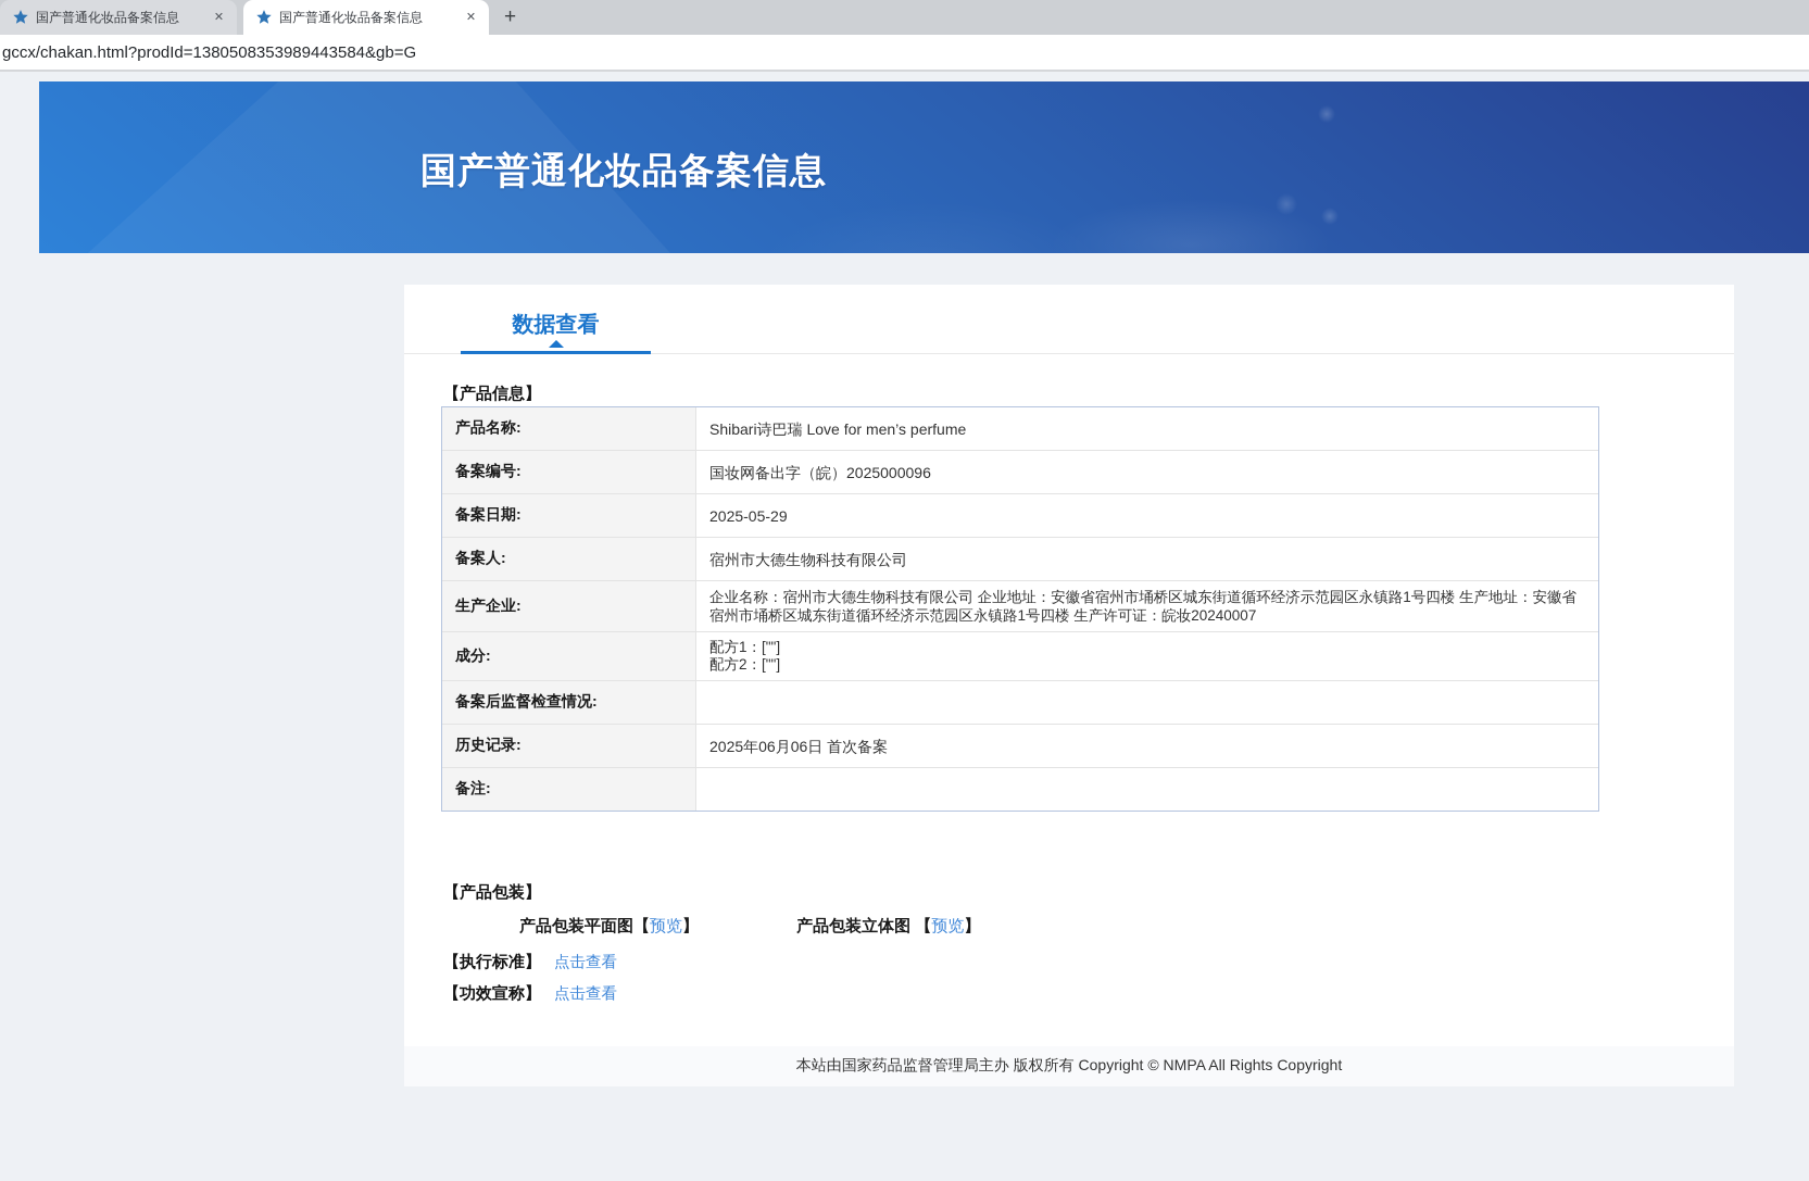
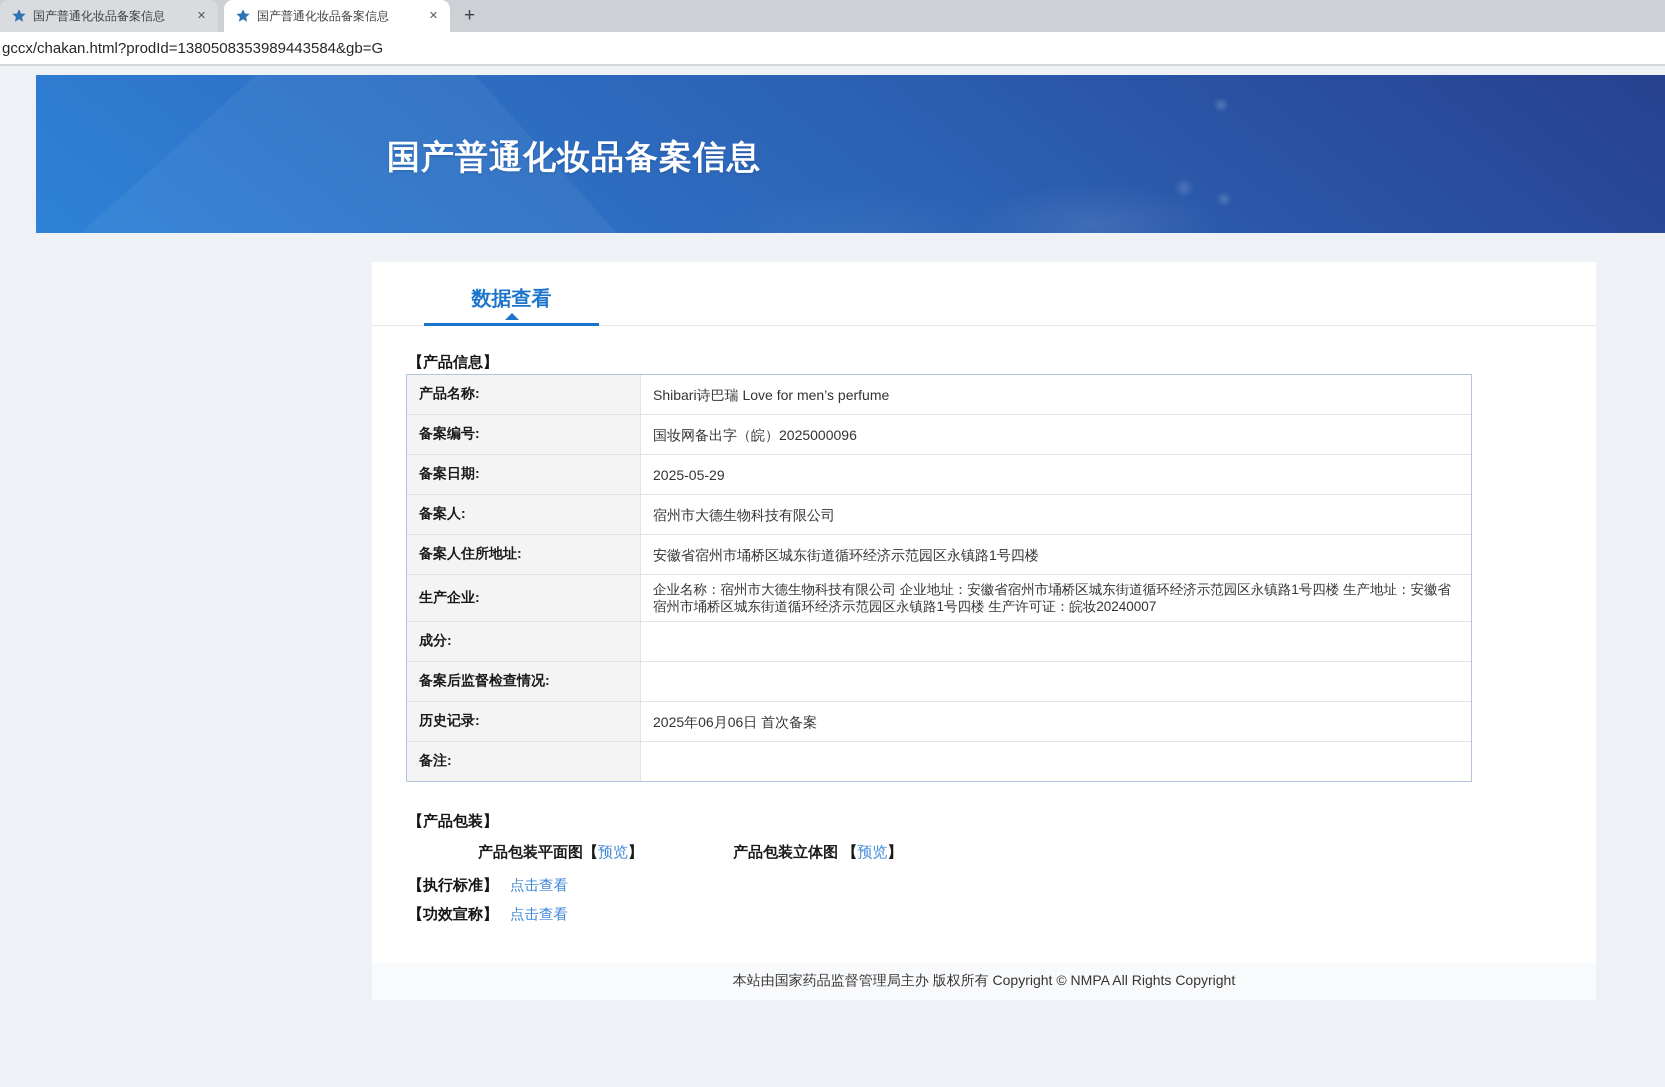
  国产普通化妆品备案信息
  ✕
  国产普通化妆品备案信息
  ✕
  +
  gccx/chakan.html?prodId=1380508353989443584&gb=G
  国产普通化妆品备案信息
  数据查看
  【产品信息】
  产品名称:
  Shibari诗巴瑞 Love for men’s perfume
  备案编号:
  国妆网备出字（皖）2025000096
  备案日期:
  2025-05-29
  备案人:
  宿州市大德生物科技有限公司
+ 备案人住所地址:
+ 安徽省宿州市埇桥区城东街道循环经济示范园区永镇路1号四楼
  生产企业:
  企业名称：宿州市大德生物科技有限公司 企业地址：安徽省宿州市埇桥区城东街道循环经济示范园区永镇路1号四楼 生产地址：安徽省宿州市埇桥区城东街道循环经济示范园区永镇路1号四楼 生产许可证：皖妆20240007
  成分:
- 配方1：[""]
- 配方2：[""]
  备案后监督检查情况:
  历史记录:
  2025年06月06日 首次备案
  备注:
  【产品包装】
  产品包装平面图【预览】 产品包装立体图 【预览】
  【执行标准】 点击查看
  【功效宣称】 点击查看
  本站由国家药品监督管理局主办 版权所有 Copyright © NMPA All Rights Copyright
